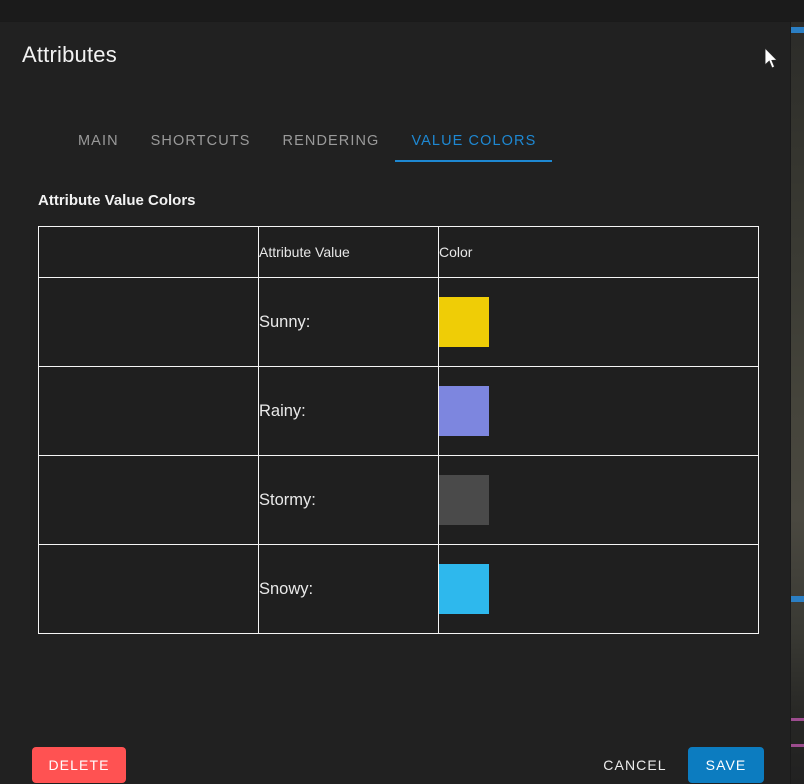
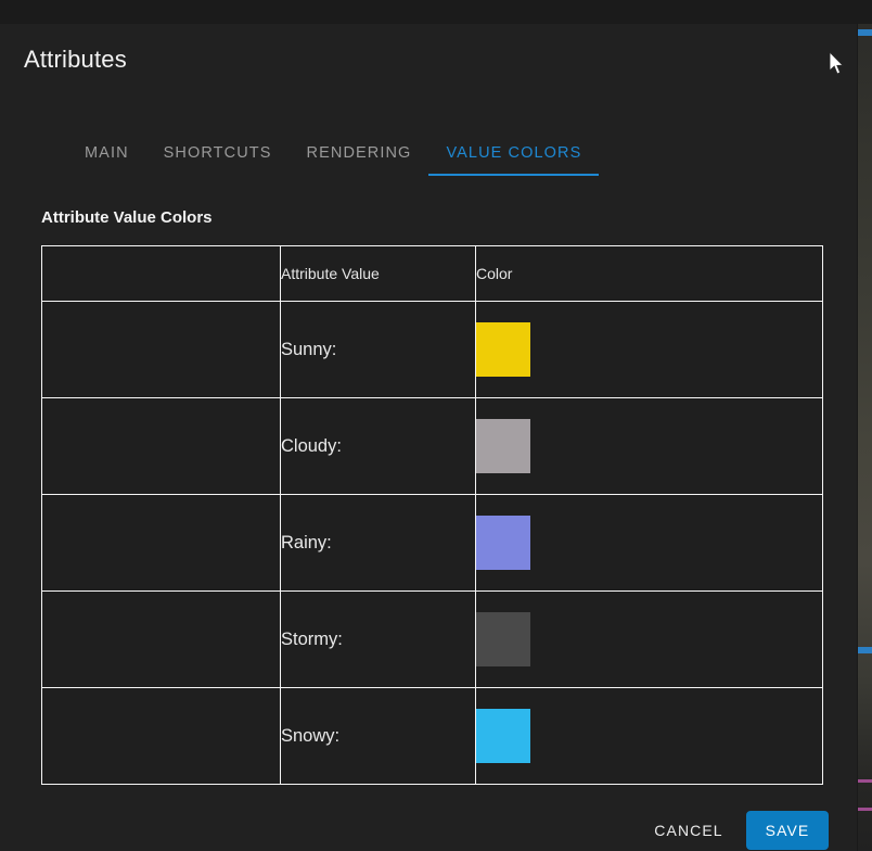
  Attributes
  MAIN
  SHORTCUTS
  RENDERING
  VALUE COLORS
  Attribute Value Colors
  	Attribute Value	Color
  	Sunny:
+ 	Cloudy:
  	Rainy:
  	Stormy:
  	Snowy:
- DELETE
  CANCEL
  SAVE
